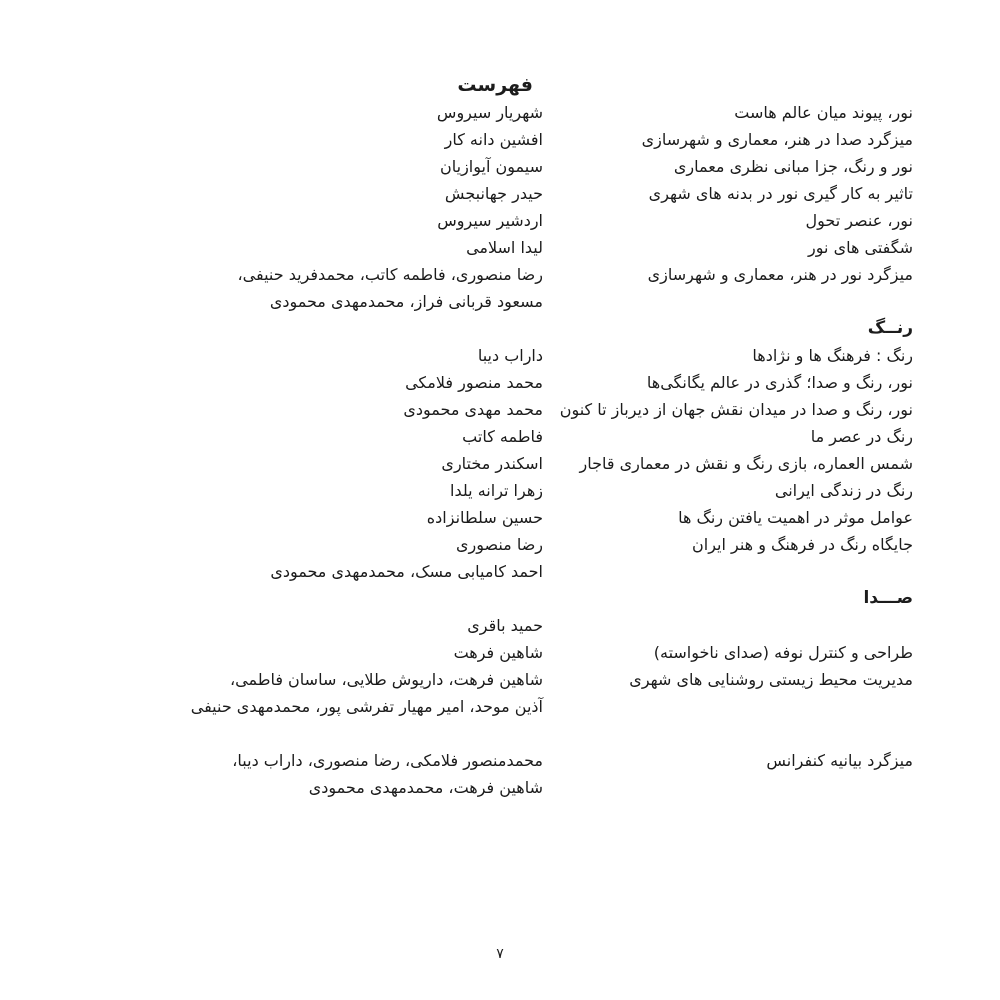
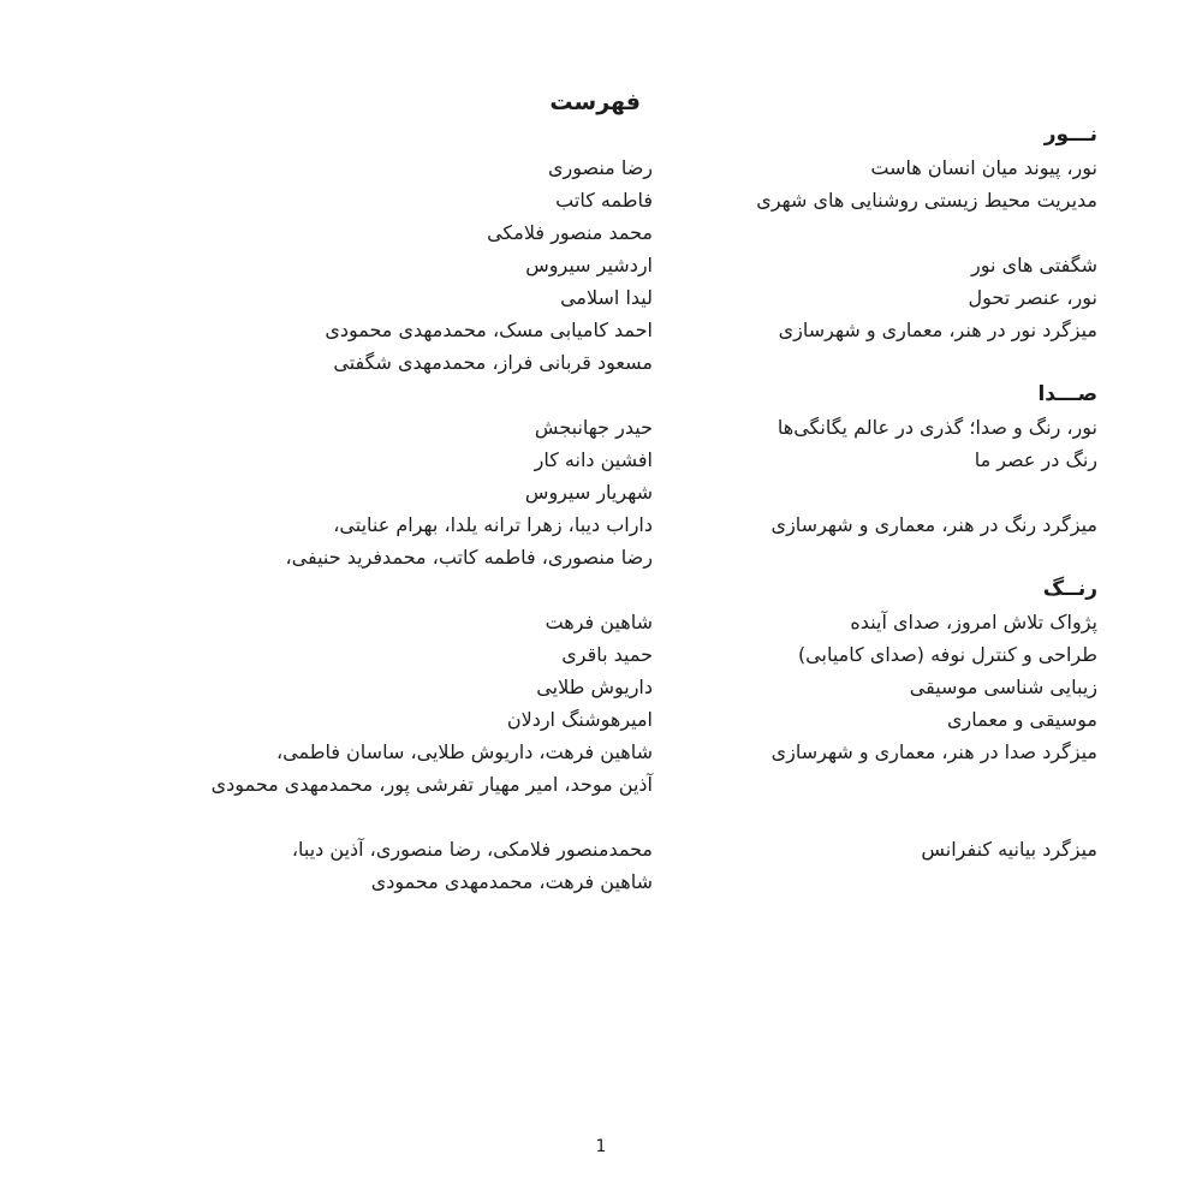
  فهرست
+ نـــور
- نور، پیوند میان عالم هاست
+ نور، پیوند میان انسان هاست
- شهریار سیروس
+ رضا منصوری
- میزگرد صدا در هنر، معماری و شهرسازی
+ مدیریت محیط زیستی روشنایی های شهری
- افشین دانه کار
+ فاطمه کاتب
- نور و رنگ، جزا مبانی نظری معماری
- سیمون آیوازیان
- تاثیر به کار گیری نور در بدنه های شهری
- حیدر جهانبجش
+ محمد منصور فلامکی
- نور، عنصر تحول
+ شگفتی های نور
  اردشیر سیروس
- شگفتی های نور
+ نور، عنصر تحول
  لیدا اسلامی
  میزگرد نور در هنر، معماری و شهرسازی
- رضا منصوری، فاطمه کاتب، محمدفرید حنیفی،
+ احمد کامیابی مسک، محمدمهدی محمودی
- مسعود قربانی فراز، محمدمهدی محمودی
+ مسعود قربانی فراز، محمدمهدی شگفتی
- رنــگ
+ صـــدا
- رنگ : فرهنگ ها و نژادها
- داراب دیبا
  نور، رنگ و صدا؛ گذری در عالم یگانگیها
- محمد منصور فلامکی
+ حیدر جهانبجش
- نور، رنگ و صدا در میدان نقش جهان از دیرباز تا کنون
- محمد مهدی محمودی
  رنگ در عصر ما
- فاطمه کاتب
+ افشین دانه کار
- شمس العماره، بازی رنگ و نقش در معماری قاجار
- اسکندر مختاری
- رنگ در زندگی ایرانی
- زهرا ترانه یلدا
- عوامل موثر در اهمیت یافتن رنگ ها
- حسین سلطانزاده
- جایگاه رنگ در فرهنگ و هنر ایران
- رضا منصوری
+ شهریار سیروس
+ میزگرد رنگ در هنر، معماری و شهرسازی
+ داراب دیبا، زهرا ترانه یلدا، بهرام عنایتی،
- احمد کامیابی مسک، محمدمهدی محمودی
+ رضا منصوری، فاطمه کاتب، محمدفرید حنیفی،
- صـــدا
+ رنــگ
+ پژواک تلاش امروز، صدای آینده
- حمید باقری
+ شاهین فرهت
- طراحی و کنترل نوفه (صدای ناخواسته)
+ طراحی و کنترل نوفه (صدای کامیابی)
- شاهین فرهت
+ حمید باقری
+ زیبایی شناسی موسیقی
+ داریوش طلایی
+ موسیقی و معماری
+ امیرهوشنگ اردلان
- مدیریت محیط زیستی روشنایی های شهری
+ میزگرد صدا در هنر، معماری و شهرسازی
  شاهین فرهت، داریوش طلایی، ساسان فاطمی،
- آذین موحد، امیر مهیار تفرشی پور، محمدمهدی حنیفی
+ آذین موحد، امیر مهیار تفرشی پور، محمدمهدی محمودی
  میزگرد بیانیه کنفرانس
- محمدمنصور فلامکی، رضا منصوری، داراب دیبا،
+ محمدمنصور فلامکی، رضا منصوری، آذین دیبا،
  شاهین فرهت، محمدمهدی محمودی
- ۷
+ 1
